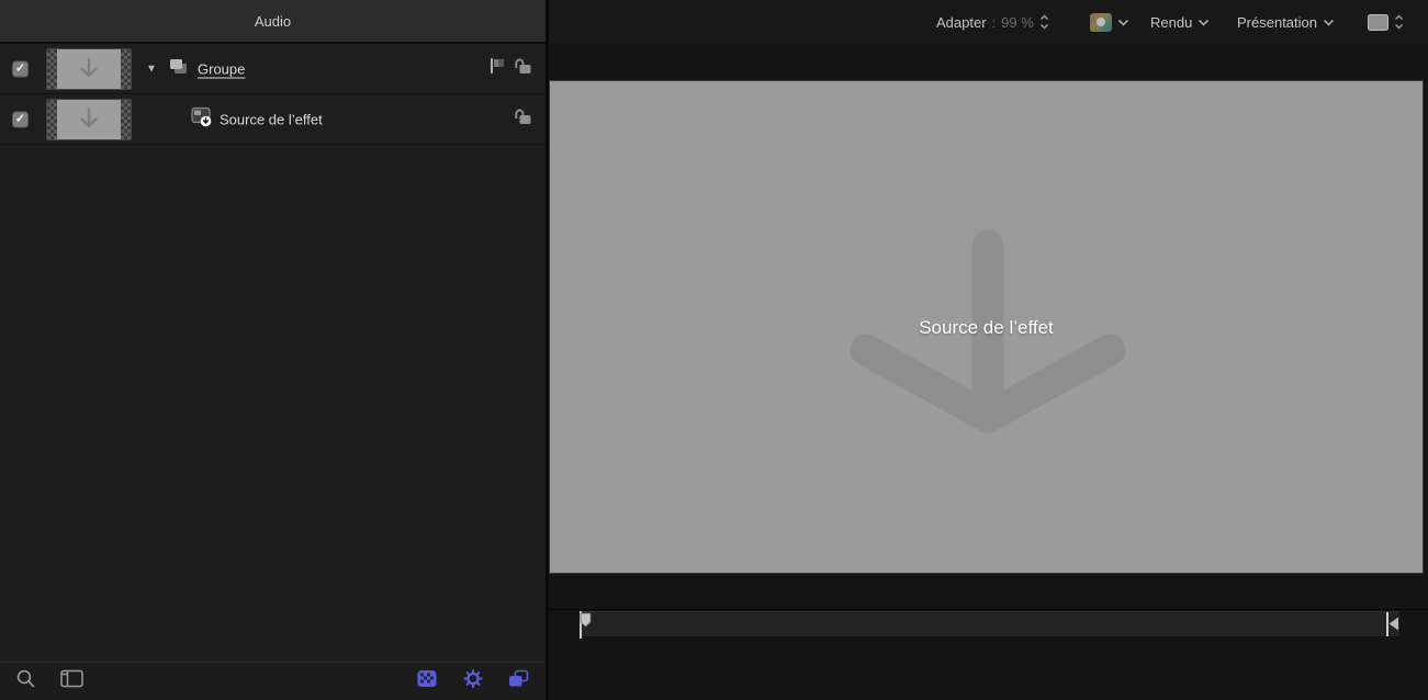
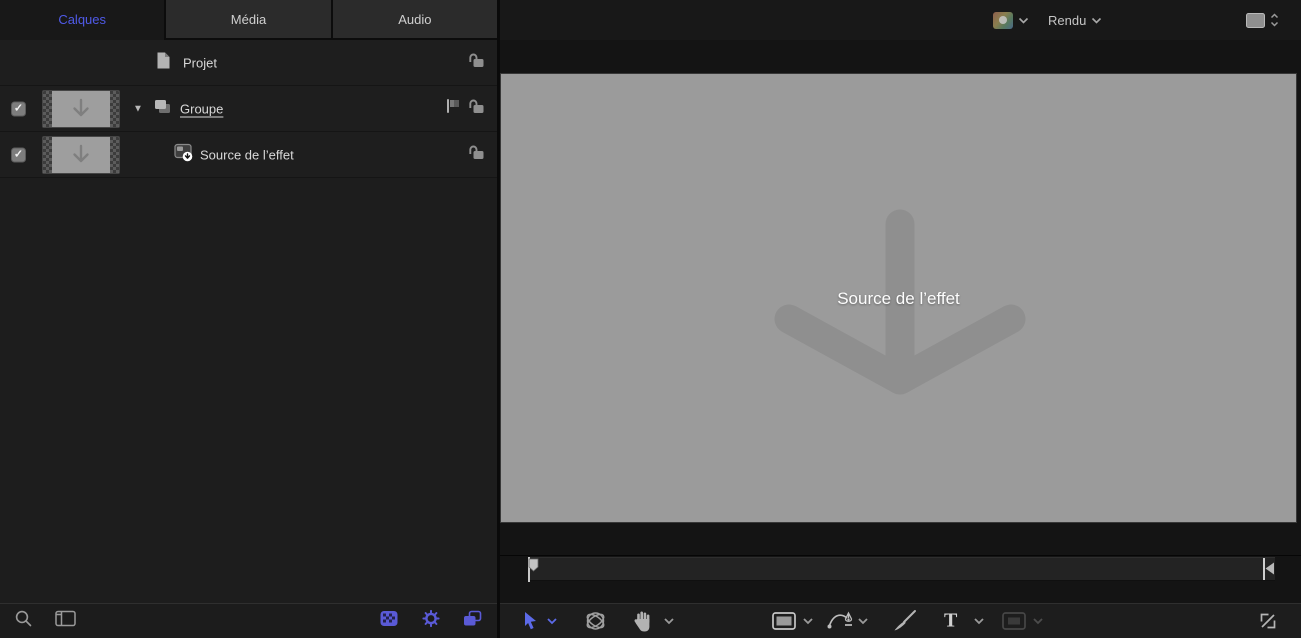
+ Calques
+ Média
  Audio
+ Projet
  ✓
  ▼
  Groupe
  ✓
  Source de l’effet
- Adapter
- :
- 99 %
  Rendu
- Présentation
  Source de l’effet
+ T
